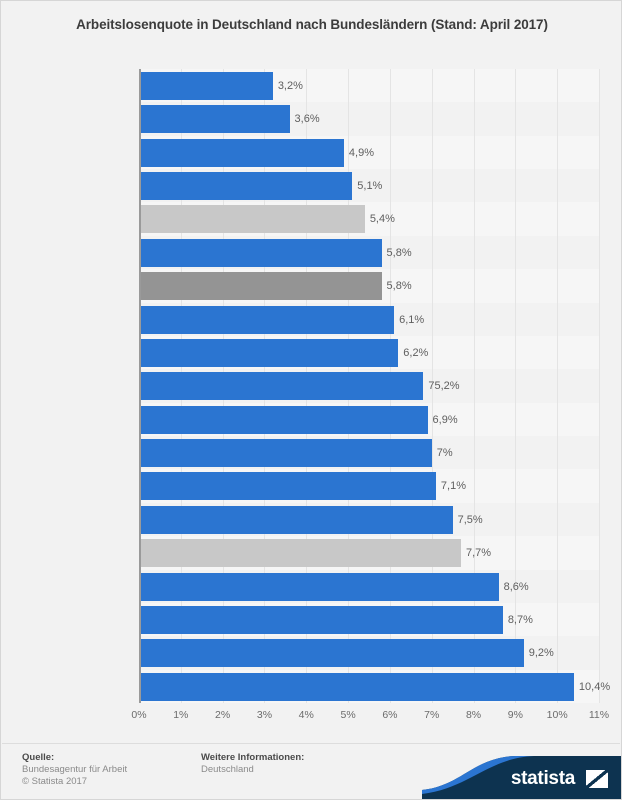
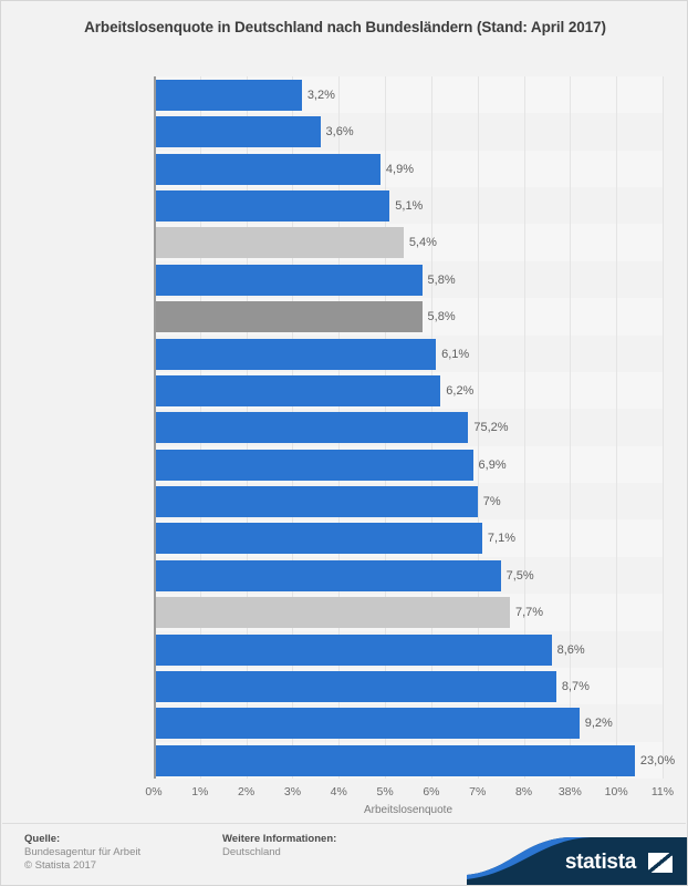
  Arbeitslosenquote in Deutschland nach Bundesländern (Stand: April 2017)
  3,2%
  3,6%
  4,9%
  5,1%
  5,4%
  5,8%
  5,8%
  6,1%
  6,2%
  75,2%
  6,9%
  7%
  7,1%
  7,5%
  7,7%
  8,6%
  8,7%
  9,2%
- 10,4%
+ 23,0%
  0%
  1%
  2%
  3%
  4%
  5%
  6%
  7%
  8%
- 9%
+ 38%
  10%
  11%
+ Arbeitslosenquote
  Quelle:
  Bundesagentur für Arbeit
  © Statista 2017
  Weitere Informationen:
  Deutschland
  statista
